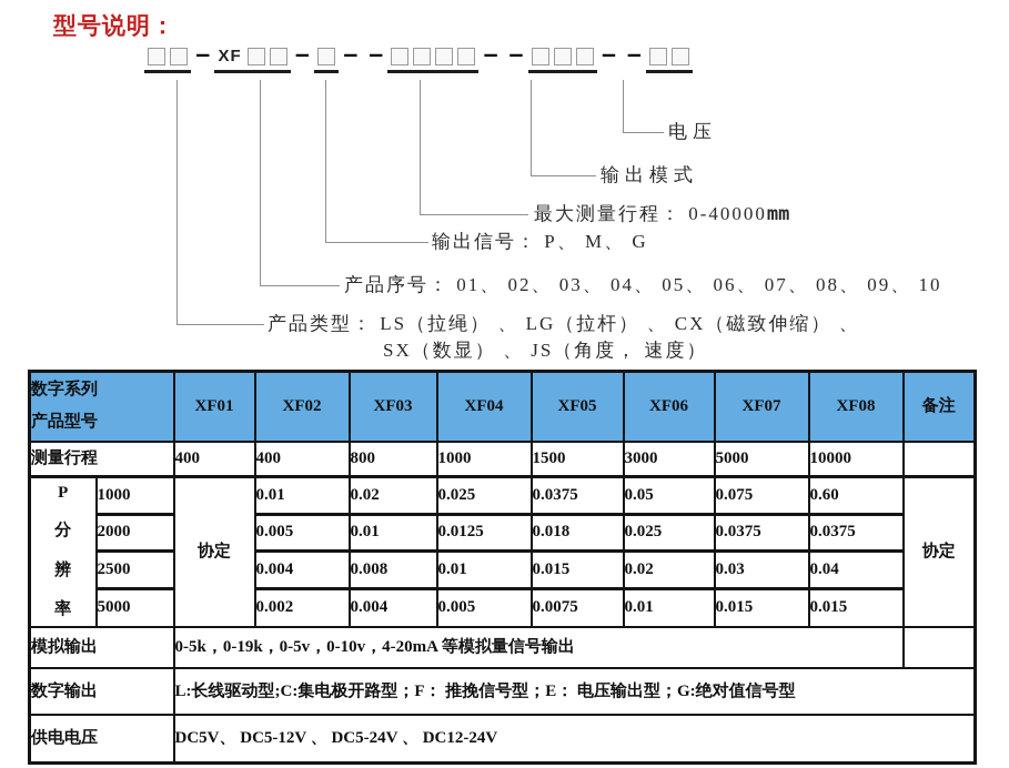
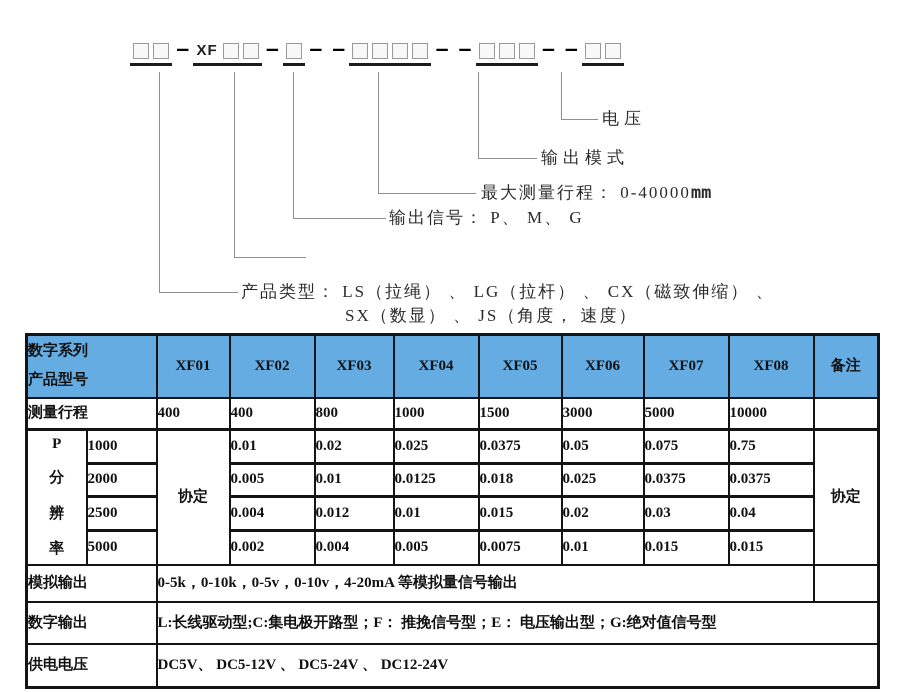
- 型号说明：
  –
  XF
  –
  – –
  – –
  – –
  电压
  输出模式
  最大测量行程： 0-40000mm
  输出信号： P、 M、 G
- 产品序号： 01、 02、 03、 04、 05、 06、 07、 08、 09、 10
  产品类型： LS（拉绳） 、 LG（拉杆） 、 CX（磁致伸缩） 、
  SX（数显） 、 JS（角度， 速度）
  数字系列 产品型号	XF01	XF02	XF03	XF04	XF05	XF06	XF07	XF08	备注
  测量行程	400	400	800	1000	1500	3000	5000	10000
- P 分 辨 率	1000	协定	0.01	0.02	0.025	0.0375	0.05	0.075	0.60	协定
+ P 分 辨 率	1000	协定	0.01	0.02	0.025	0.0375	0.05	0.075	0.75	协定
  2000	0.005	0.01	0.0125	0.018	0.025	0.0375	0.0375
- 2500	0.004	0.008	0.01	0.015	0.02	0.03	0.04
+ 2500	0.004	0.012	0.01	0.015	0.02	0.03	0.04
  5000	0.002	0.004	0.005	0.0075	0.01	0.015	0.015
- 模拟输出	0-5k，0-19k，0-5v，0-10v，4-20mA 等模拟量信号输出
+ 模拟输出	0-5k，0-10k，0-5v，0-10v，4-20mA 等模拟量信号输出
  数字输出	L:长线驱动型;C:集电极开路型；F： 推挽信号型；E： 电压输出型；G:绝对值信号型
  供电电压	DC5V、 DC5-12V 、 DC5-24V 、 DC12-24V
